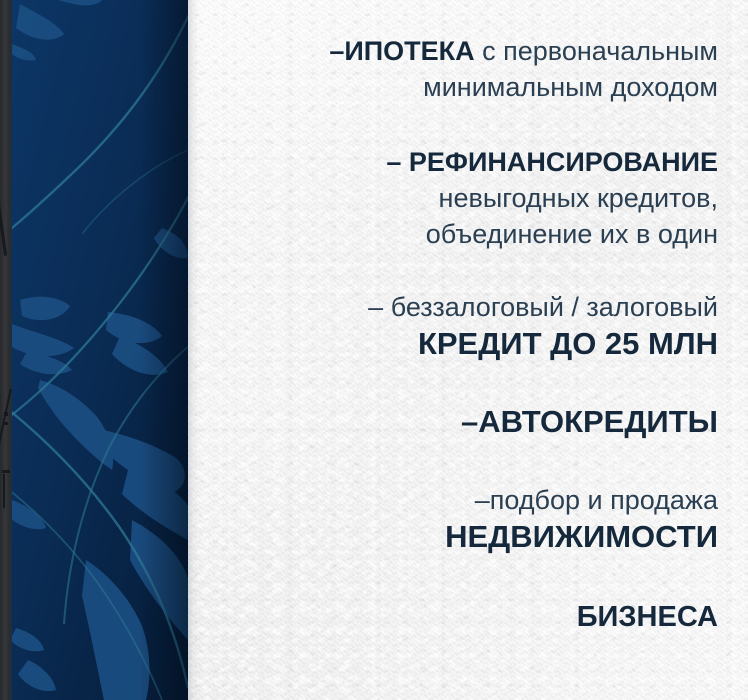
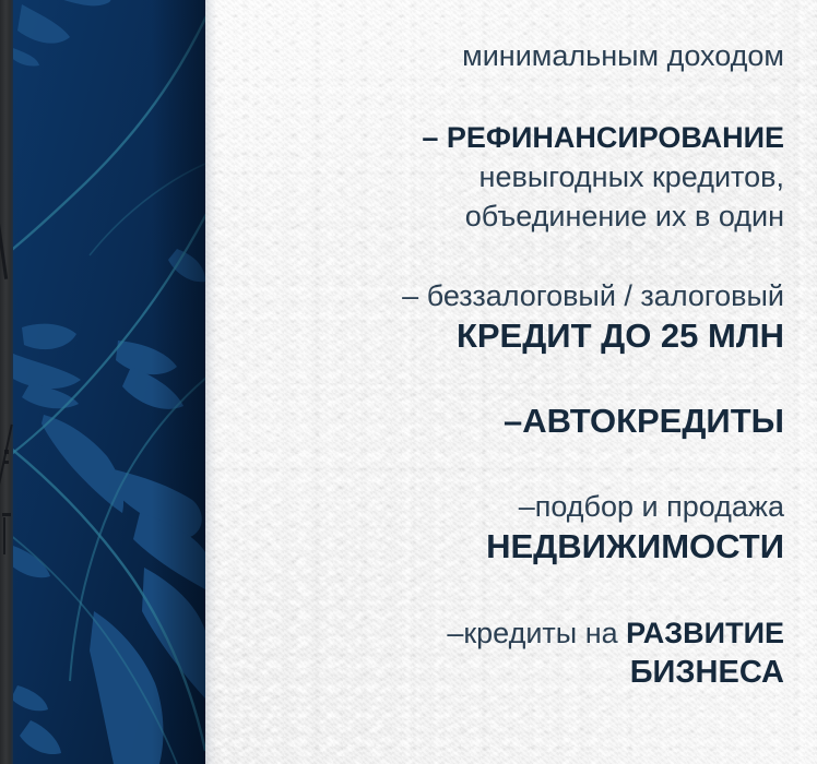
- –ИПОТЕКА с первоначальным
  минимальным доходом
  – РЕФИНАНСИРОВАНИЕ
  невыгодных кредитов,
  объединение их в один
  – беззалоговый / залоговый
  КРЕДИТ ДО 25 МЛН
  –АВТОКРЕДИТЫ
  –подбор и продажа
  НЕДВИЖИМОСТИ
+ –кредиты на РАЗВИТИЕ
  БИЗНЕСА
